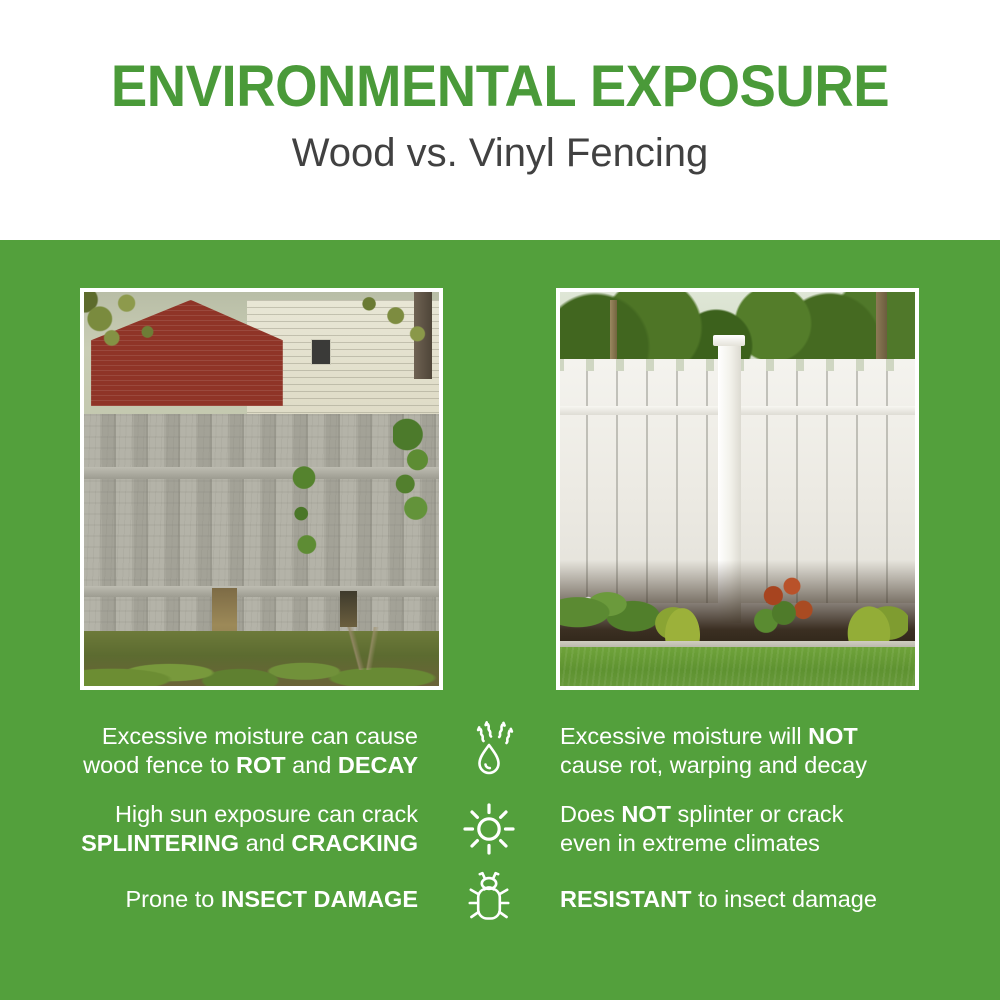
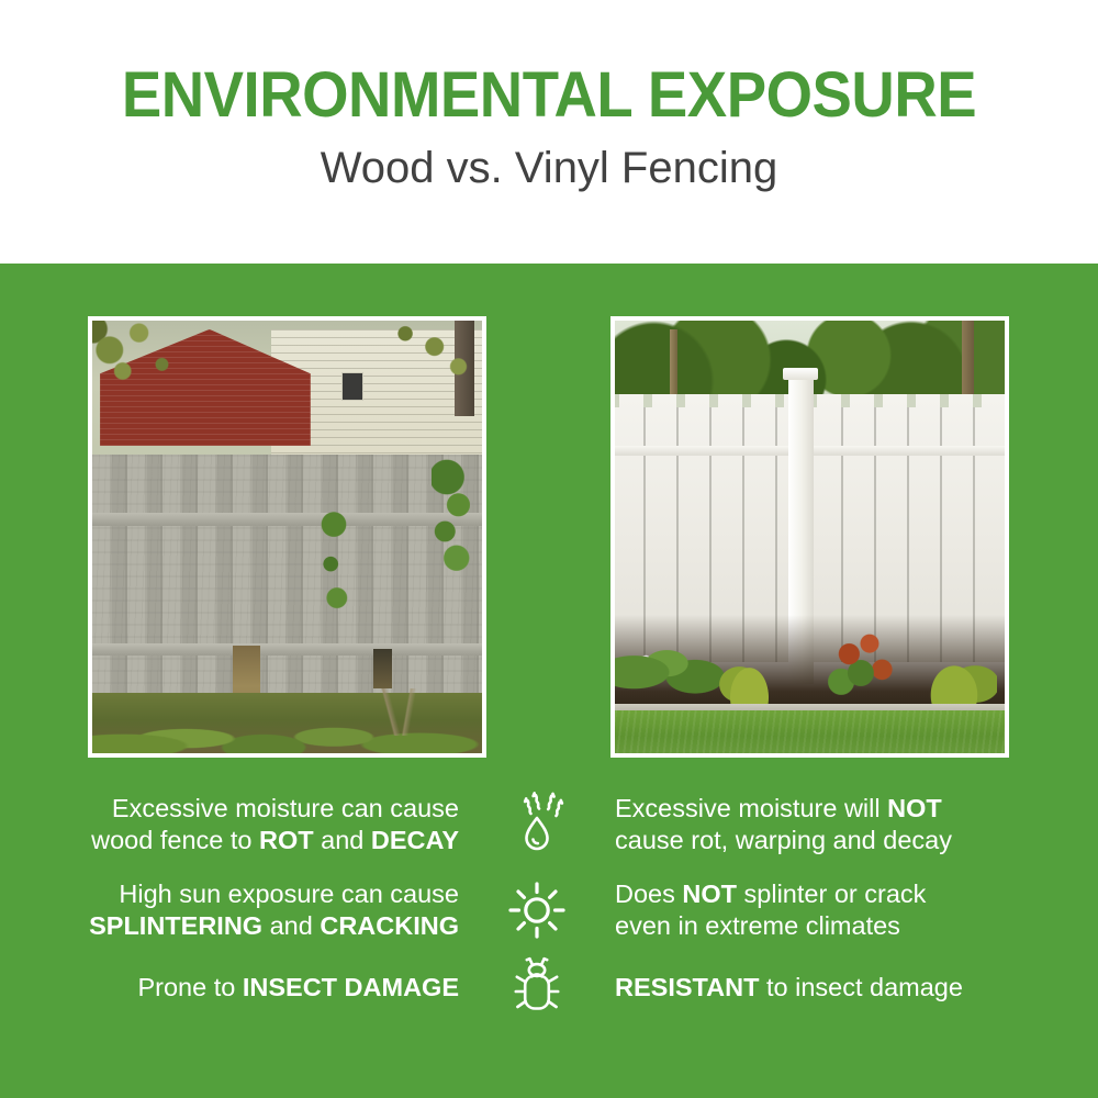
  ENVIRONMENTAL EXPOSURE
  Wood vs. Vinyl Fencing
  Excessive moisture can cause
  wood fence to ROT and DECAY
  Excessive moisture will NOT
  cause rot, warping and decay
- High sun exposure can crack
+ High sun exposure can cause
  SPLINTERING and CRACKING
  Does NOT splinter or crack
  even in extreme climates
  Prone to INSECT DAMAGE
  RESISTANT to insect damage
